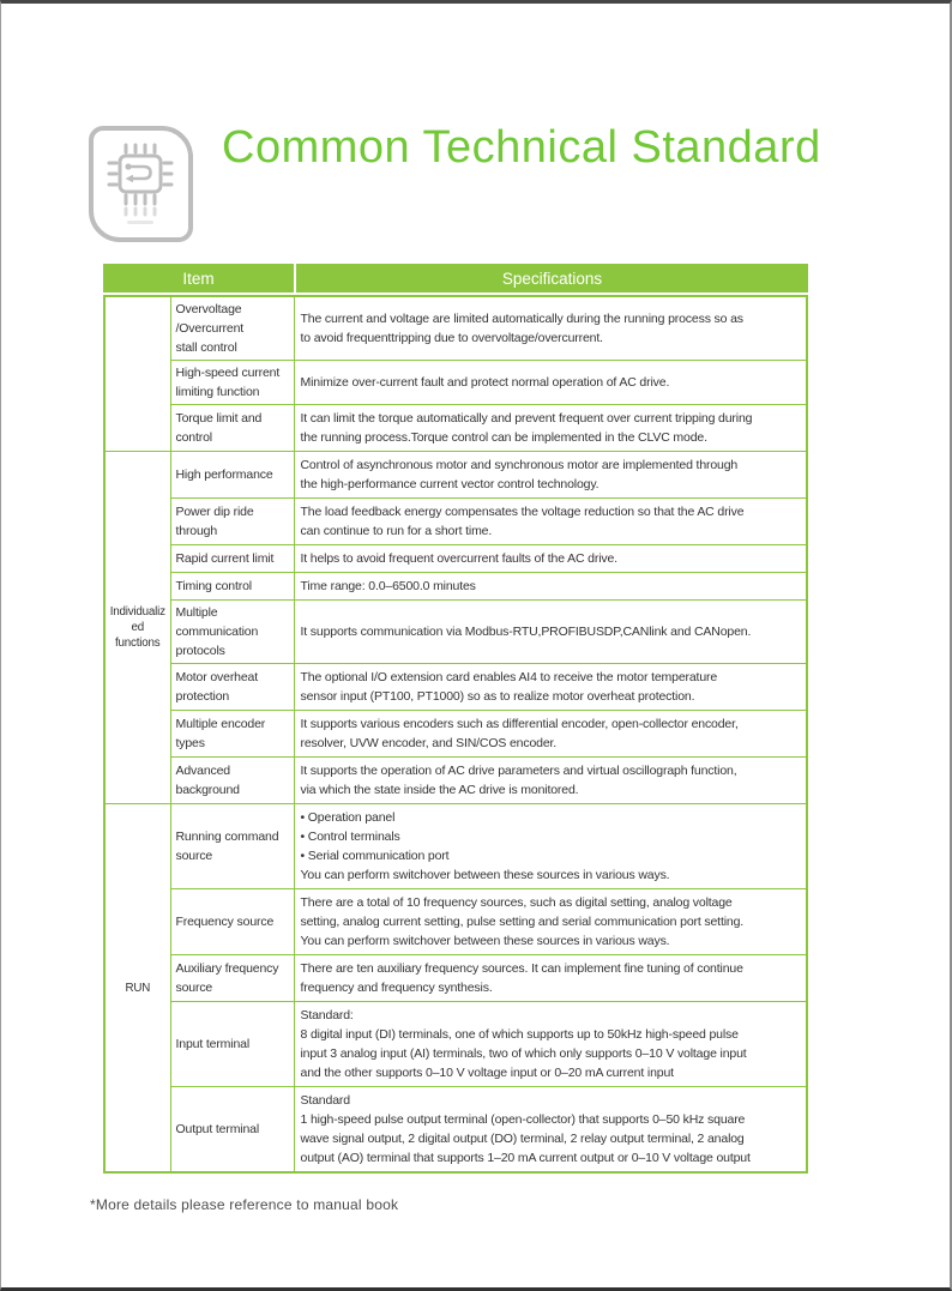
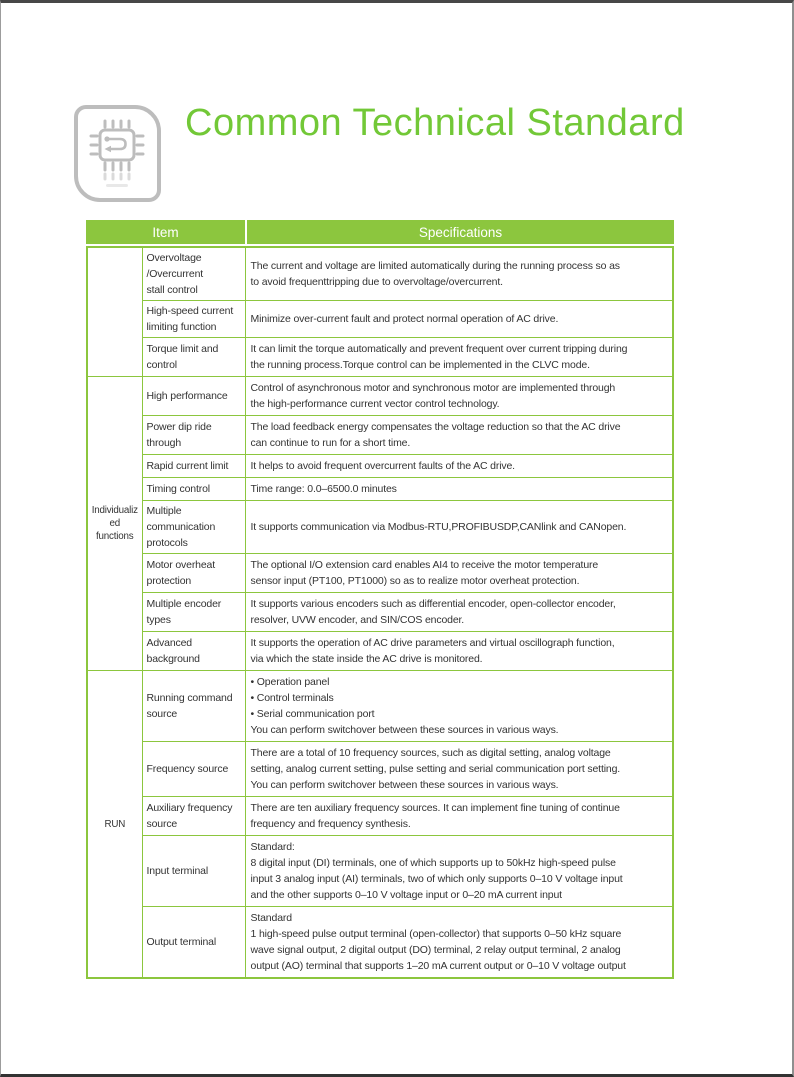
  Common Technical Standard
  Item
  Specifications
  	Overvoltage /Overcurrent stall control	The current and voltage are limited automatically during the running process so as to avoid frequenttripping due to overvoltage/overcurrent.
  High-speed current limiting function	Minimize over-current fault and protect normal operation of AC drive.
  Torque limit and control	It can limit the torque automatically and prevent frequent over current tripping during the running process.Torque control can be implemented in the CLVC mode.
  Individualiz ed functions	High performance	Control of asynchronous motor and synchronous motor are implemented through the high-performance current vector control technology.
  Power dip ride through	The load feedback energy compensates the voltage reduction so that the AC drive can continue to run for a short time.
  Rapid current limit	It helps to avoid frequent overcurrent faults of the AC drive.
  Timing control	Time range: 0.0–6500.0 minutes
  Multiple communication protocols	It supports communication via Modbus-RTU,PROFIBUSDP,CANlink and CANopen.
  Motor overheat protection	The optional I/O extension card enables AI4 to receive the motor temperature sensor input (PT100, PT1000) so as to realize motor overheat protection.
  Multiple encoder types	It supports various encoders such as differential encoder, open-collector encoder, resolver, UVW encoder, and SIN/COS encoder.
  Advanced background	It supports the operation of AC drive parameters and virtual oscillograph function, via which the state inside the AC drive is monitored.
  RUN	Running command source	• Operation panel • Control terminals • Serial communication port You can perform switchover between these sources in various ways.
  Frequency source	There are a total of 10 frequency sources, such as digital setting, analog voltage setting, analog current setting, pulse setting and serial communication port setting. You can perform switchover between these sources in various ways.
  Auxiliary frequency source	There are ten auxiliary frequency sources. It can implement fine tuning of continue frequency and frequency synthesis.
  Input terminal	Standard: 8 digital input (DI) terminals, one of which supports up to 50kHz high-speed pulse input 3 analog input (AI) terminals, two of which only supports 0–10 V voltage input and the other supports 0–10 V voltage input or 0–20 mA current input
  Output terminal	Standard 1 high-speed pulse output terminal (open-collector) that supports 0–50 kHz square wave signal output, 2 digital output (DO) terminal, 2 relay output terminal, 2 analog output (AO) terminal that supports 1–20 mA current output or 0–10 V voltage output
- *More details please reference to manual book
